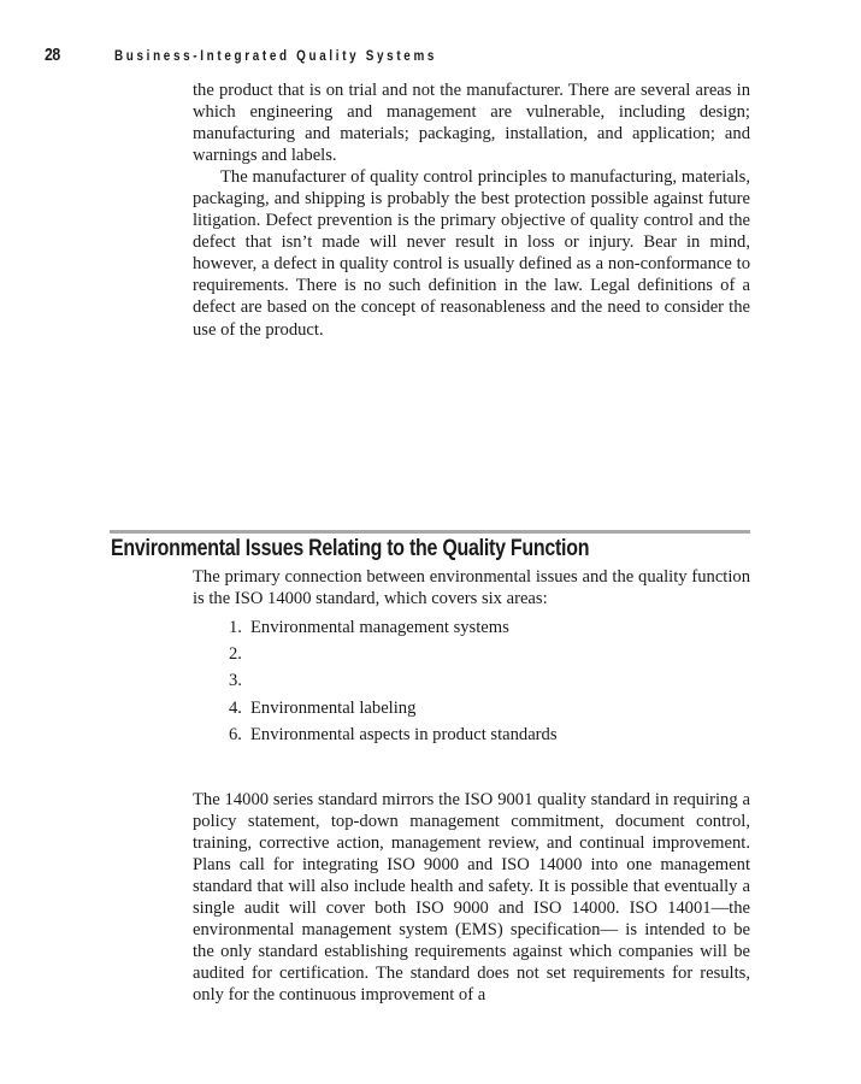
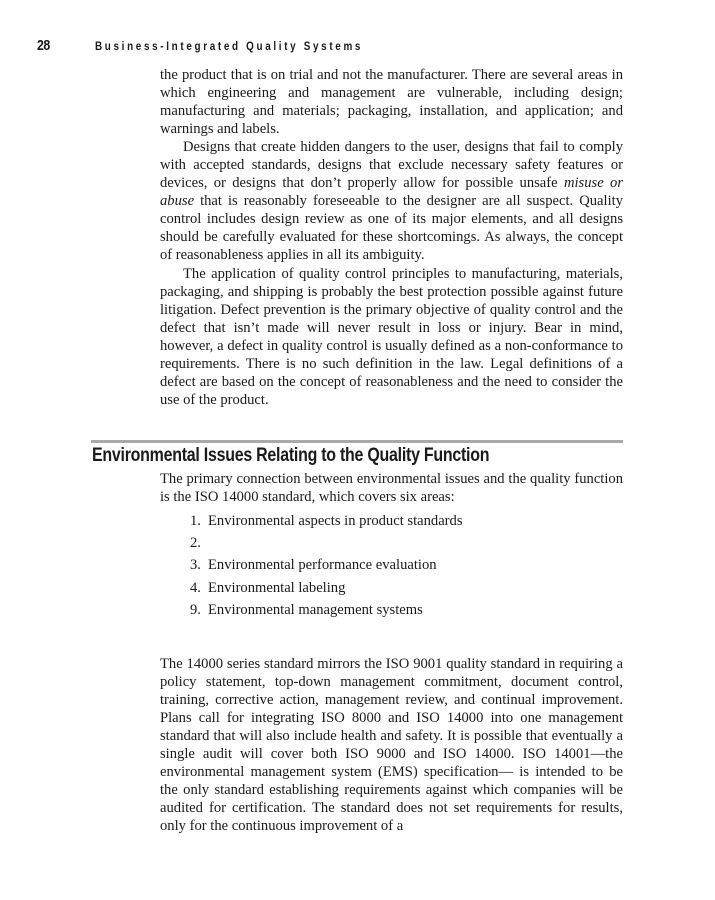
  28
  Business-Integrated Quality Systems
  the product that is on trial and not the manufacturer. There are several areas in which engineering and management are vulnerable, including design; manufacturing and materials; packaging, installation, and appli­cation; and warnings and labels.
+ Designs that create hidden dangers to the user, designs that fail to comply with accepted standards, designs that exclude necessary safety features or devices, or designs that don’t properly allow for possible unsafe misuse or abuse that is reasonably foreseeable to the designer are all suspect. Quality control includes design review as one of its major elements, and all designs should be carefully evaluated for these short­comings. As always, the concept of reasonableness applies in all its ambiguity.
- The manufacturer of quality control principles to manufacturing, materi­als, packaging, and shipping is probably the best protection possible against future litigation. Defect prevention is the primary objective of quality control and the defect that isn’t made will never result in loss or injury. Bear in mind, however, a defect in quality control is usually defined as a non-conformance to requirements. There is no such definition in the law. Legal definitions of a defect are based on the concept of reasonable­ness and the need to consider the use of the product.
+ The application of quality control principles to manufacturing, materi­als, packaging, and shipping is probably the best protection possible against future litigation. Defect prevention is the primary objective of quality control and the defect that isn’t made will never result in loss or injury. Bear in mind, however, a defect in quality control is usually defined as a non-conformance to requirements. There is no such definition in the law. Legal definitions of a defect are based on the concept of reasonable­ness and the need to consider the use of the product.
  Environmental Issues Relating to the Quality Function
  The primary connection between environmental issues and the quality function is the ISO 14000 standard, which covers six areas:
  1.
- Environmental management systems
+ Environmental aspects in product standards
  2.
  3.
+ Environmental performance evaluation
  4.
  Environmental labeling
- 6.
+ 9.
- Environmental aspects in product standards
+ Environmental management systems
- The 14000 series standard mirrors the ISO 9001 quality standard in requir­ing a policy statement, top-down management commitment, document control, training, corrective action, management review, and continual improvement. Plans call for integrating ISO 9000 and ISO 14000 into one management standard that will also include health and safety. It is possi­ble that eventually a single audit will cover both ISO 9000 and ISO 14000. ISO 14001—the environmental management system (EMS) specification— is intended to be the only standard establishing requirements against which companies will be audited for certification. The standard does not set requirements for results, only for the continuous improvement of a
+ The 14000 series standard mirrors the ISO 9001 quality standard in requir­ing a policy statement, top-down management commitment, document control, training, corrective action, management review, and continual improvement. Plans call for integrating ISO 8000 and ISO 14000 into one management standard that will also include health and safety. It is possi­ble that eventually a single audit will cover both ISO 9000 and ISO 14000. ISO 14001—the environmental management system (EMS) specification— is intended to be the only standard establishing requirements against which companies will be audited for certification. The standard does not set requirements for results, only for the continuous improvement of a
